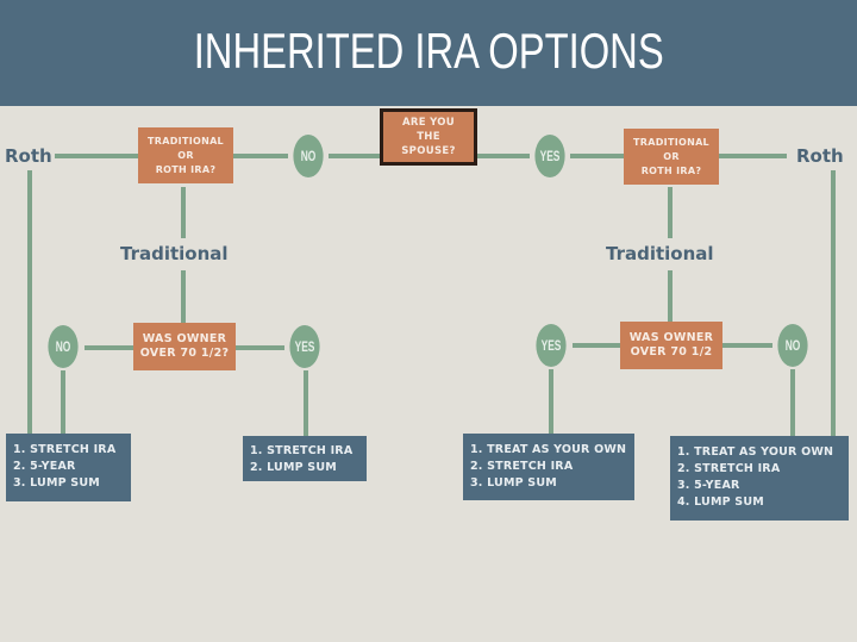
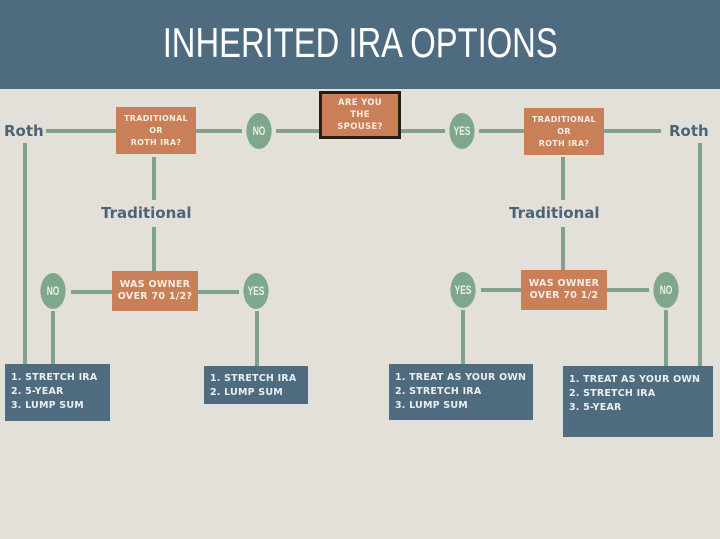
  INHERITED IRA OPTIONS
  ARE YOU
  THE
  SPOUSE?
  Roth
  TRADITIONAL
  OR
  ROTH IRA?
  NO
  Traditional
  WAS OWNER
  OVER 70 1/2?
  NO
  YES
  1. STRETCH IRA
  2. 5-YEAR
  3. LUMP SUM
  1. STRETCH IRA
  2. LUMP SUM
  YES
  TRADITIONAL
  OR
  ROTH IRA?
  Roth
  Traditional
  WAS OWNER
  OVER 70 1/2
  YES
  NO
  1. TREAT AS YOUR OWN
  2. STRETCH IRA
  3. LUMP SUM
  1. TREAT AS YOUR OWN
  2. STRETCH IRA
  3. 5-YEAR
- 4. LUMP SUM
